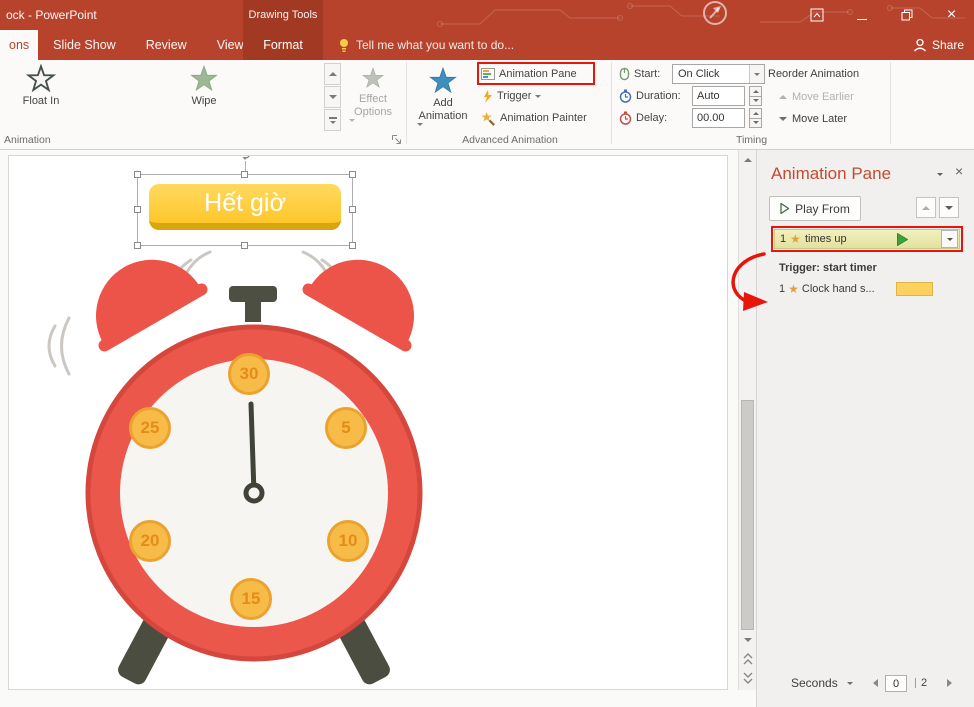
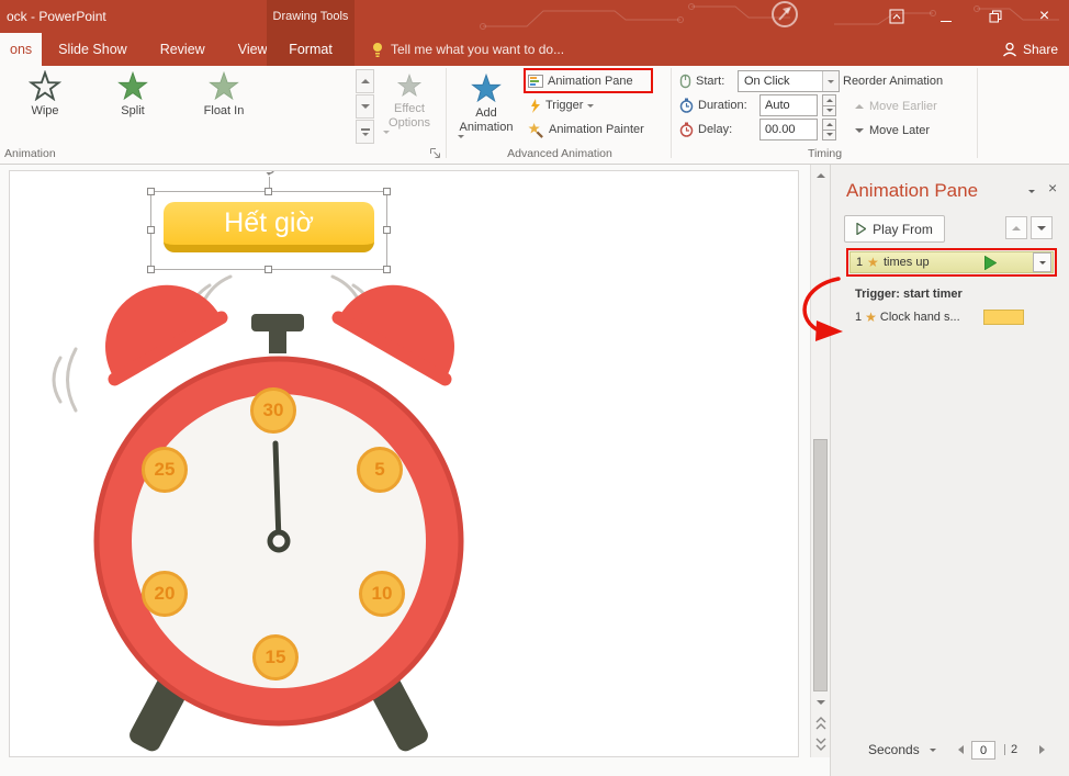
  ock - PowerPoint
  ×
  ons
  Slide Show
  Review
  View
  Tell me what you want to do...
  Share
  Drawing Tools
  Format
- Float In
+ Wipe
+ Split
- Wipe
+ Float In
  Effect
  Options
  Add
  Animation
  Animation Pane
  Trigger
  Animation Painter
  Start:
  On Click
  Duration:
  Auto
  Delay:
  00.00
  Reorder Animation
  Move Earlier
  Move Later
  Animation
  Advanced Animation
  Timing
  30
  5
  25
  10
  20
  15
  Hết giờ
  Animation Pane
  ×
  Play From
  1
  ★
  times up
  Trigger: start timer
  1
  ★
  Clock hand s...
  Seconds
  0
  2
